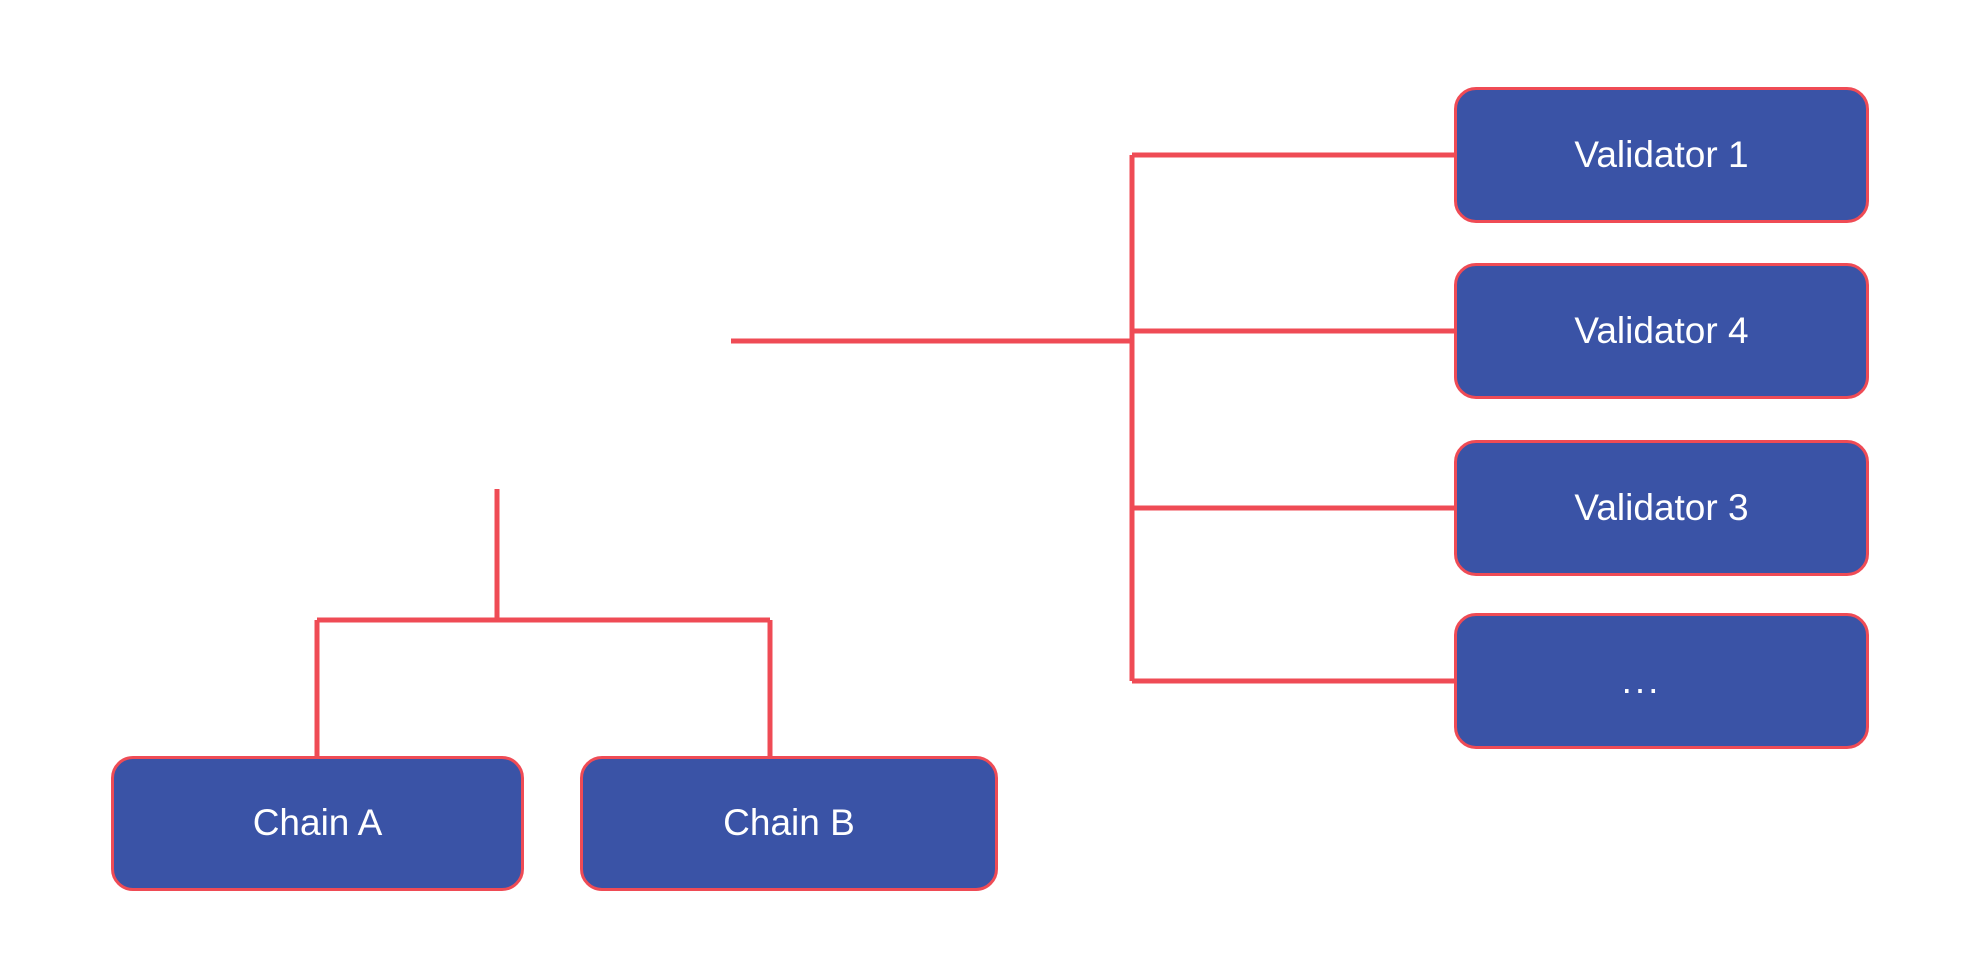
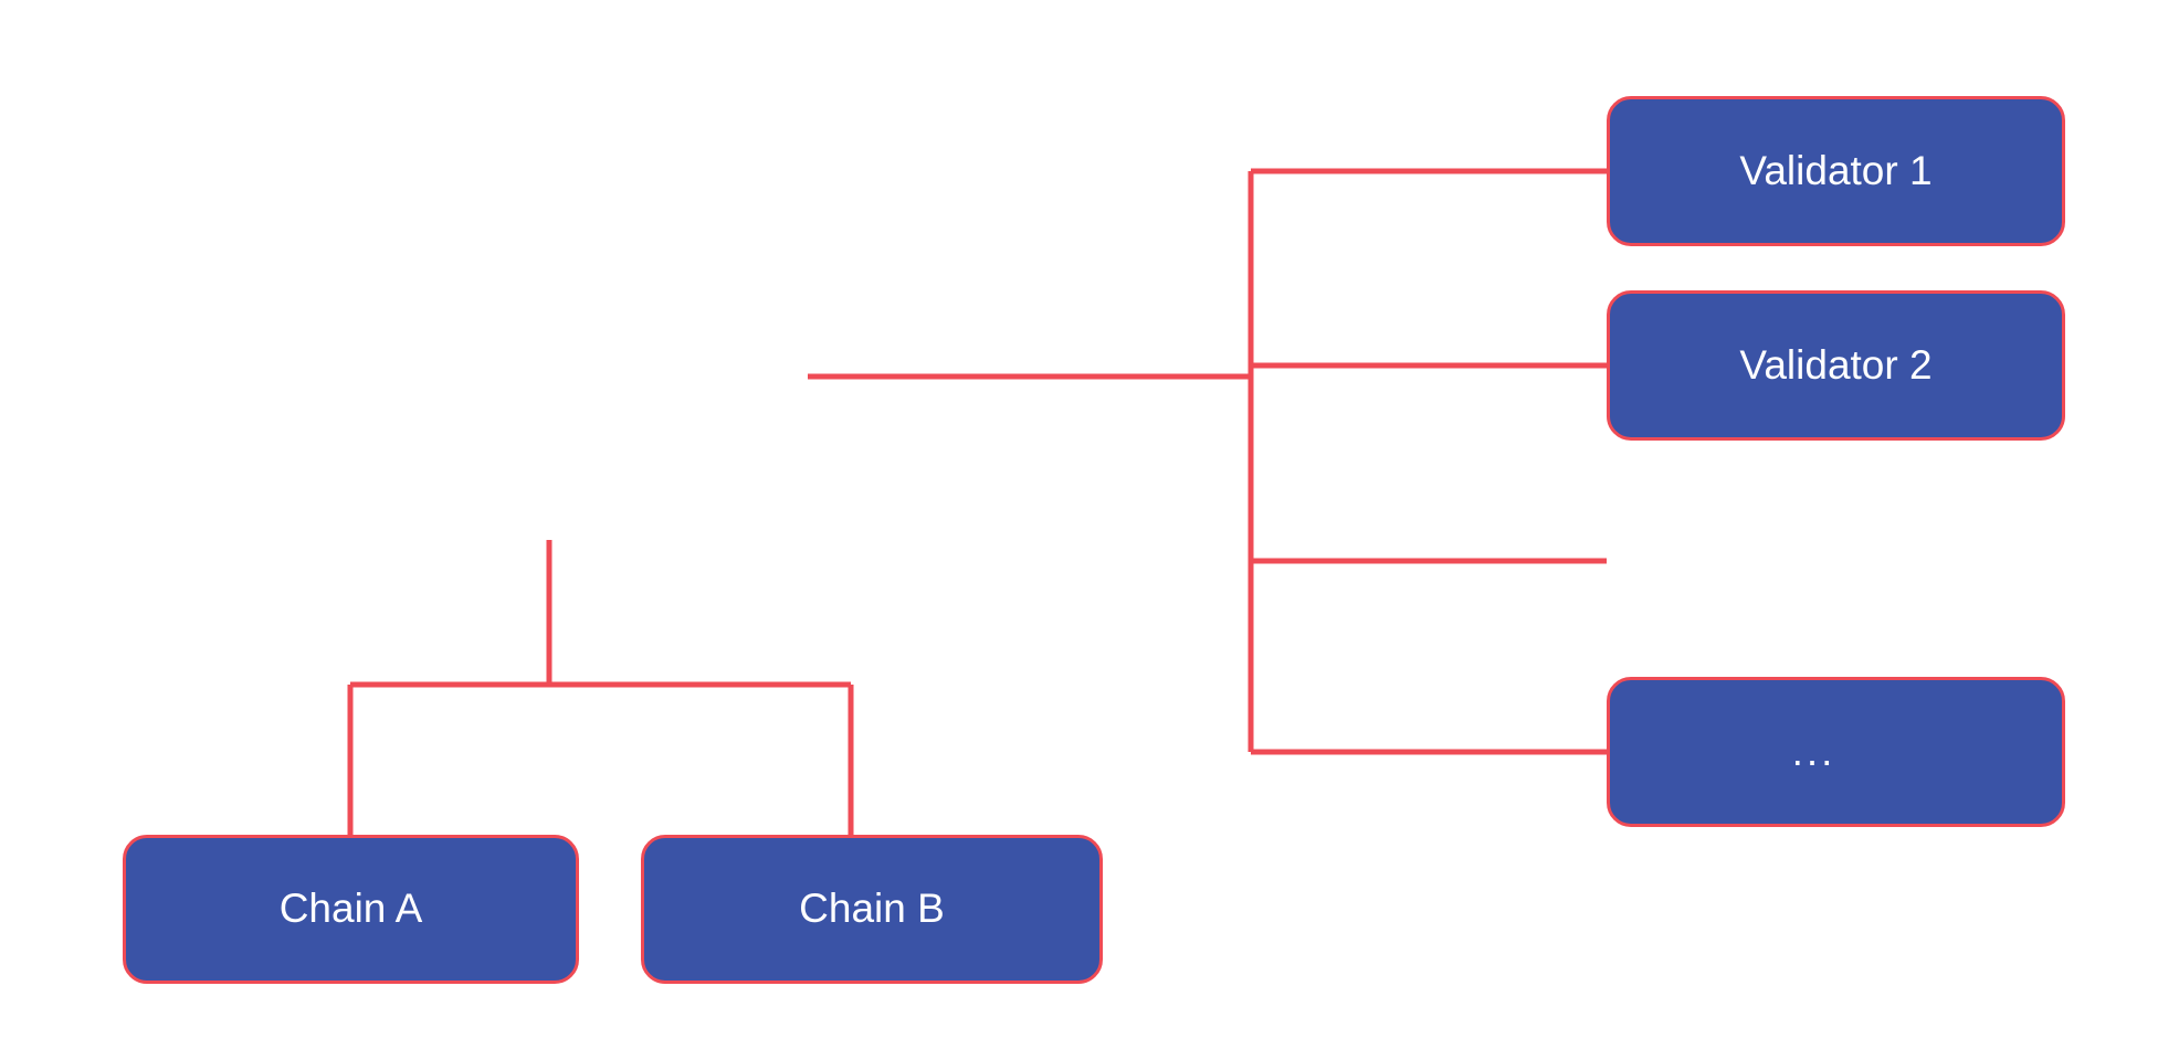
  Chain A
  Chain B
  Validator 1
- Validator 4
+ Validator 2
- Validator 3
  ...
